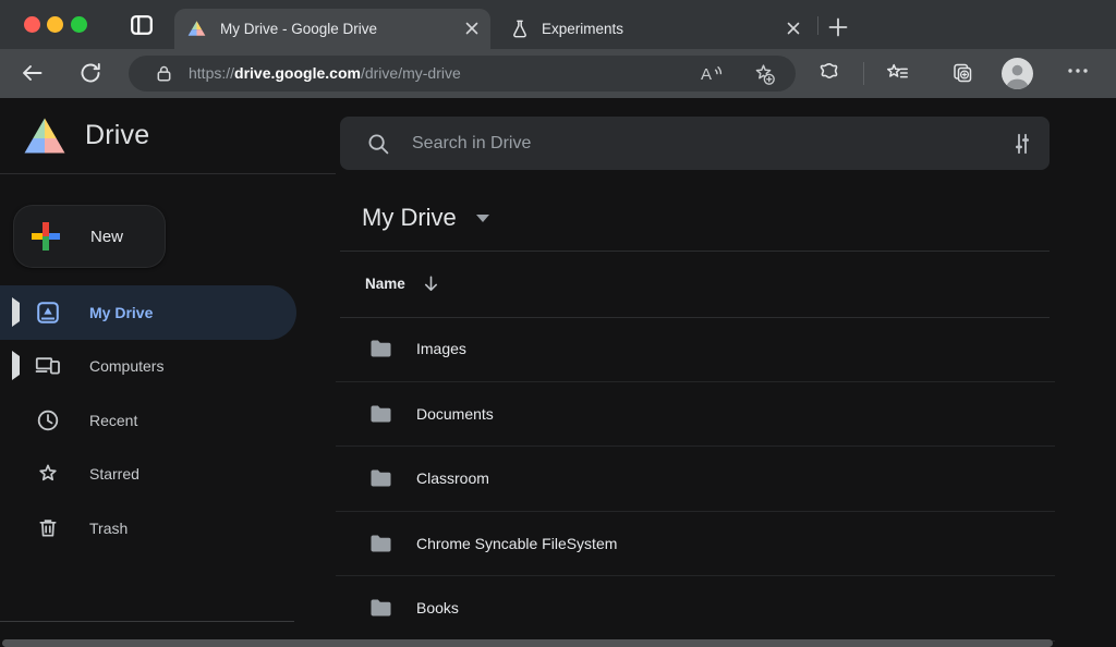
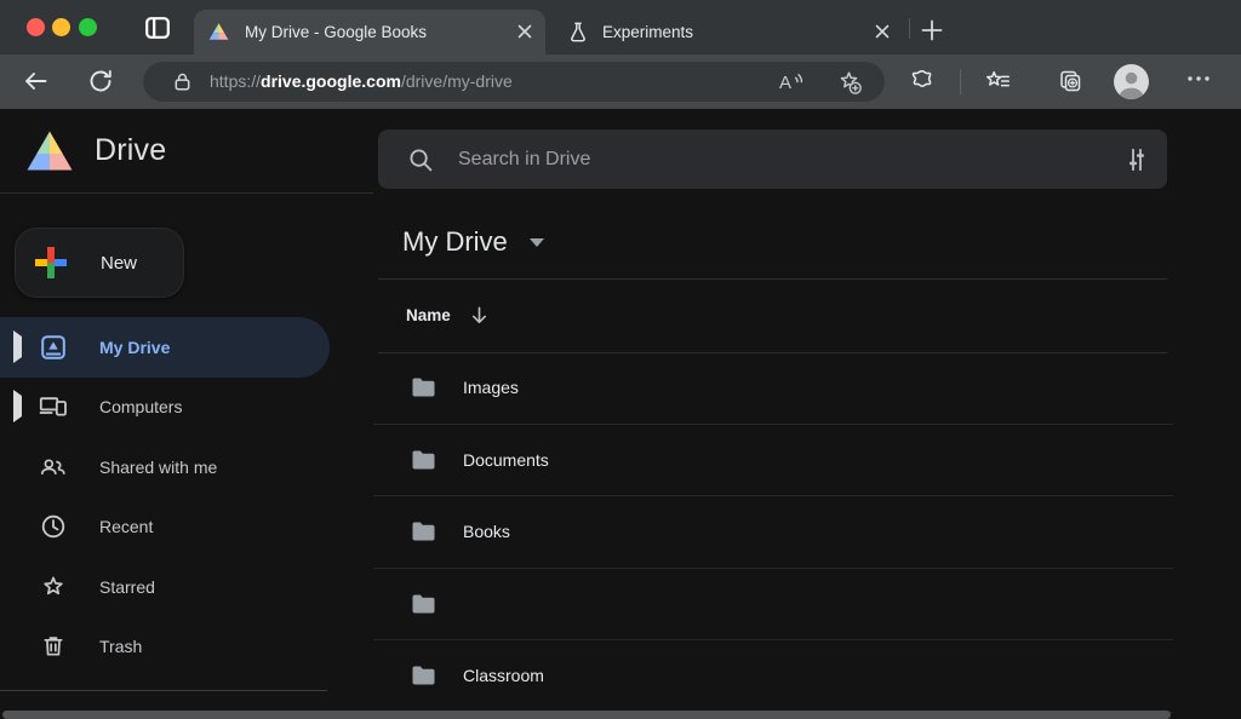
- My Drive - Google Drive
+ My Drive - Google Books
  Experiments
  https://drive.google.com/drive/my-drive
  A
  Drive
  New
  My Drive
  Computers
+ Shared with me
  Recent
  Starred
  Trash
  Search in Drive
  My Drive
  Name
  Images
  Documents
- Classroom
+ Books
- Chrome Syncable FileSystem
- Books
+ Classroom
